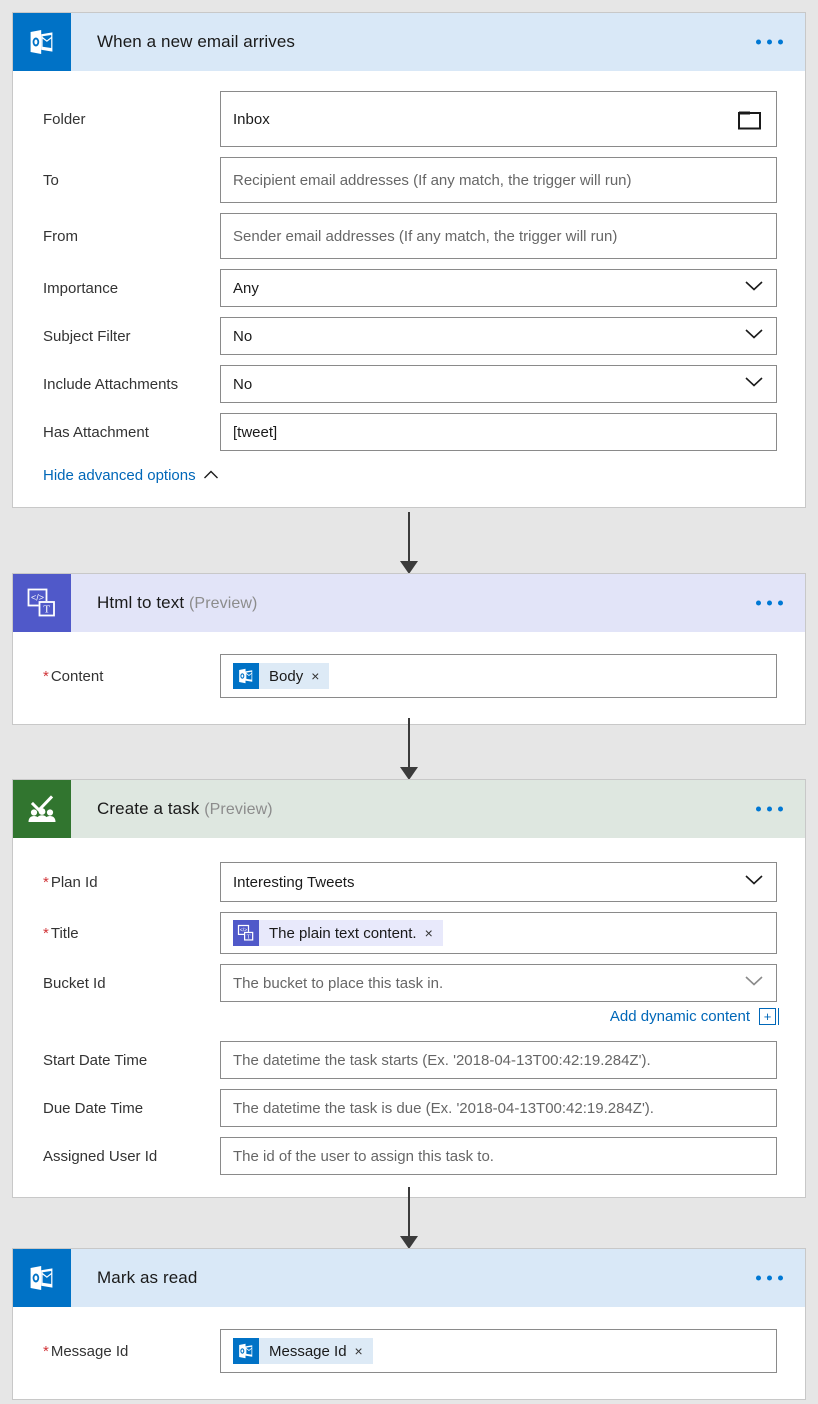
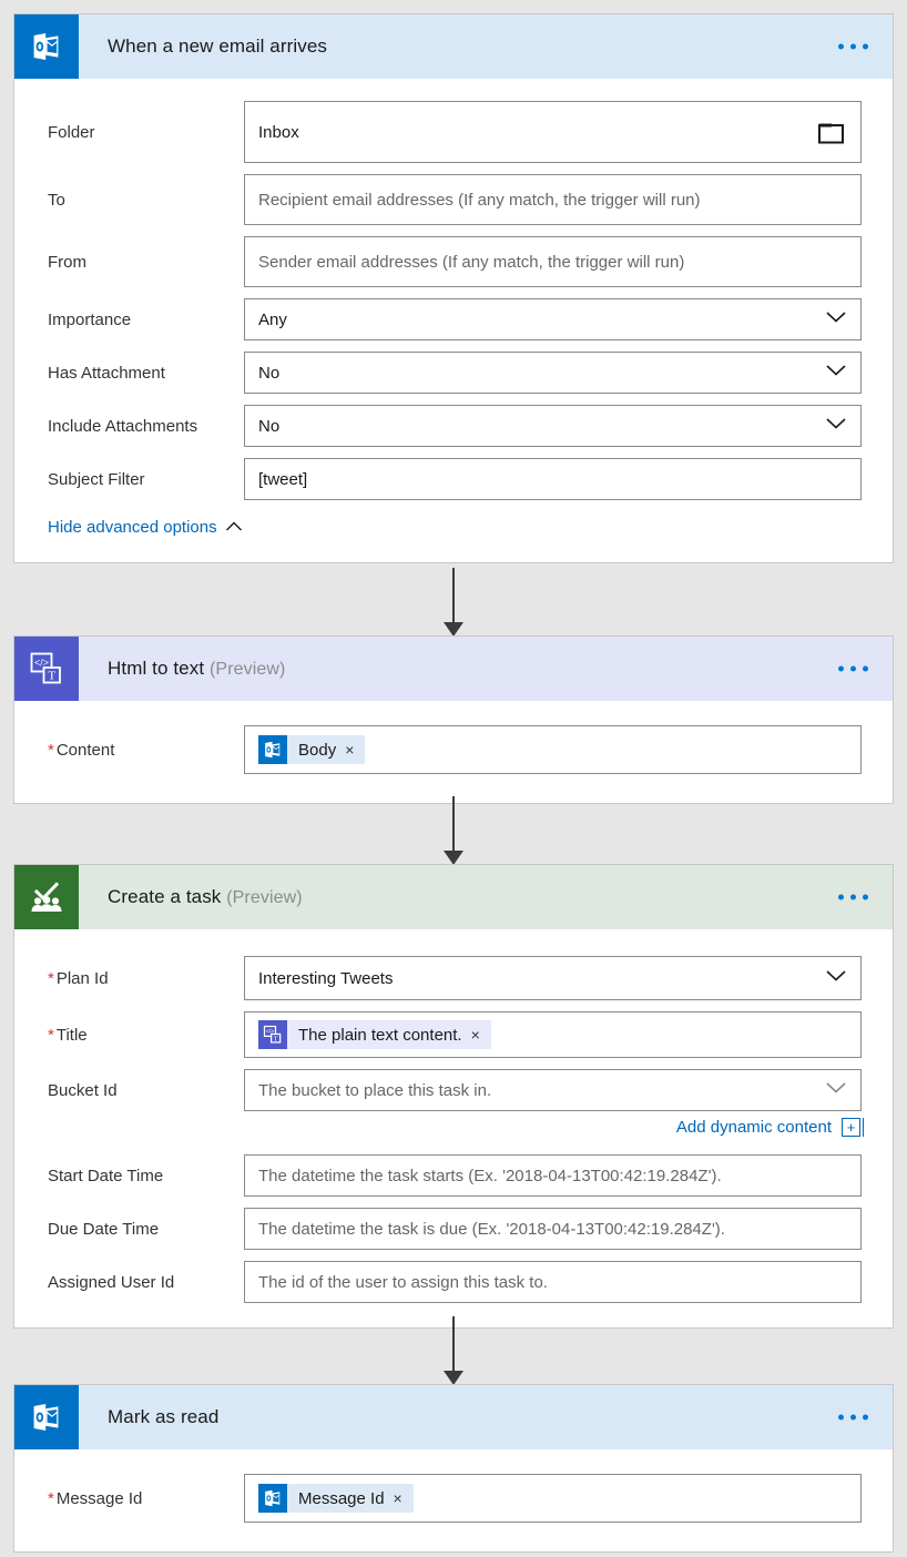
  When a new email arrives
  Folder
  Inbox
  To
  Recipient email addresses (If any match, the trigger will run)
  From
  Sender email addresses (If any match, the trigger will run)
  Importance
  Any
- Subject Filter
+ Has Attachment
  No
  Include Attachments
  No
- Has Attachment
+ Subject Filter
  [tweet]
  Hide advanced options
  </>
  T
  Html to text (Preview)
  *
  Content
  Body
  ×
  Create a task (Preview)
  *
  Plan Id
  Interesting Tweets
  *
  Title
  The plain text content.
  ×
  Bucket Id
  The bucket to place this task in.
  Add dynamic content
  +
  Start Date Time
  The datetime the task starts (Ex. '2018-04-13T00:42:19.284Z').
  Due Date Time
  The datetime the task is due (Ex. '2018-04-13T00:42:19.284Z').
  Assigned User Id
  The id of the user to assign this task to.
  Mark as read
  *
  Message Id
  Message Id
  ×
